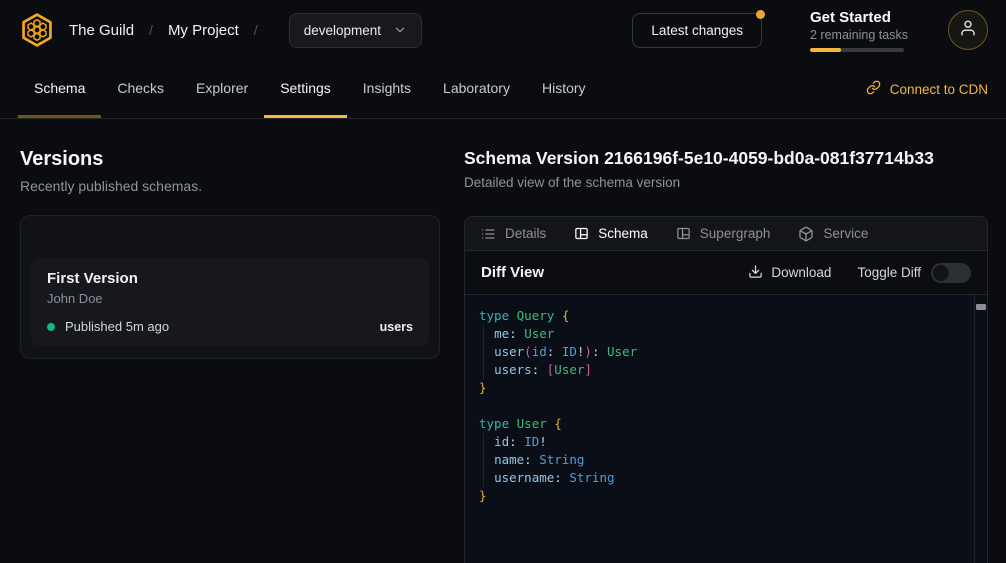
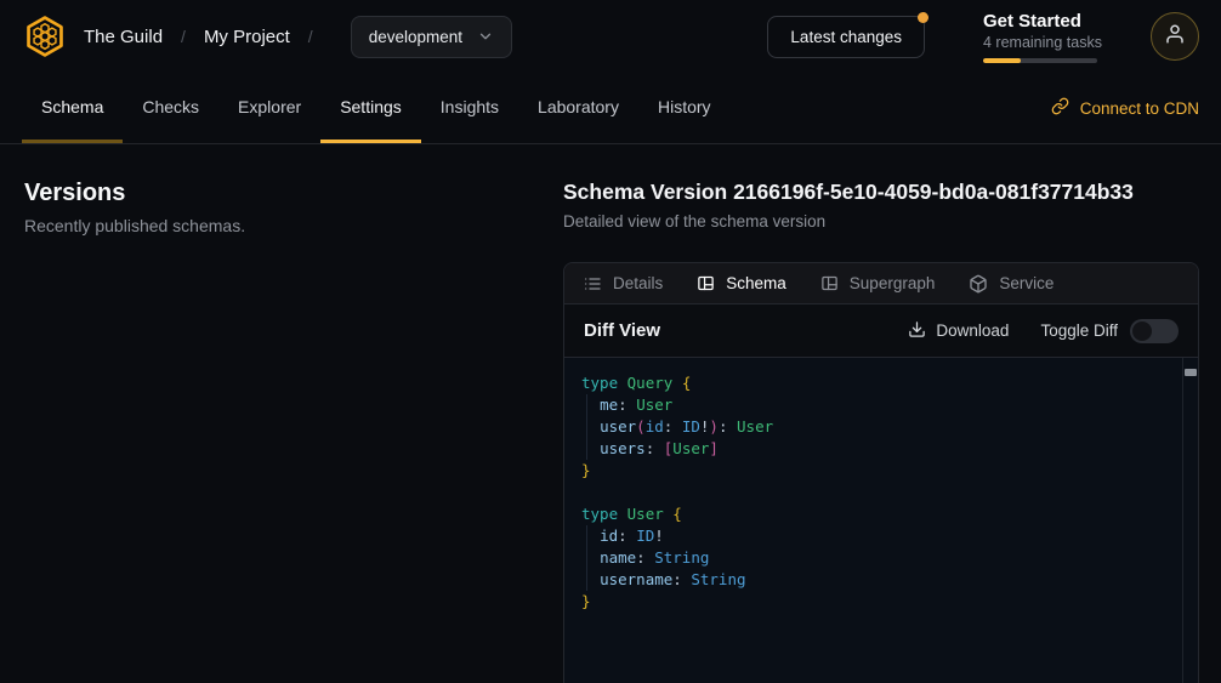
  The Guild
  /
  My Project
  /
  development
  Latest changes
  Get Started
- 2 remaining tasks
+ 4 remaining tasks
  Schema
  Checks
  Explorer
  Settings
  Insights
  Laboratory
  History
  Connect to CDN
  Versions
  Recently published schemas.
- First Version
- John Doe
- Published 5m ago
- users
  Schema Version 2166196f-5e10-4059-bd0a-081f37714b33
  Detailed view of the schema version
  Details
  Schema
  Supergraph
  Service
  Diff View
  Download
  Toggle Diff
  type Query {
  me: User
  user(id: ID!): User
  users: [User]
  }
  type User {
  id: ID!
  name: String
  username: String
  }
